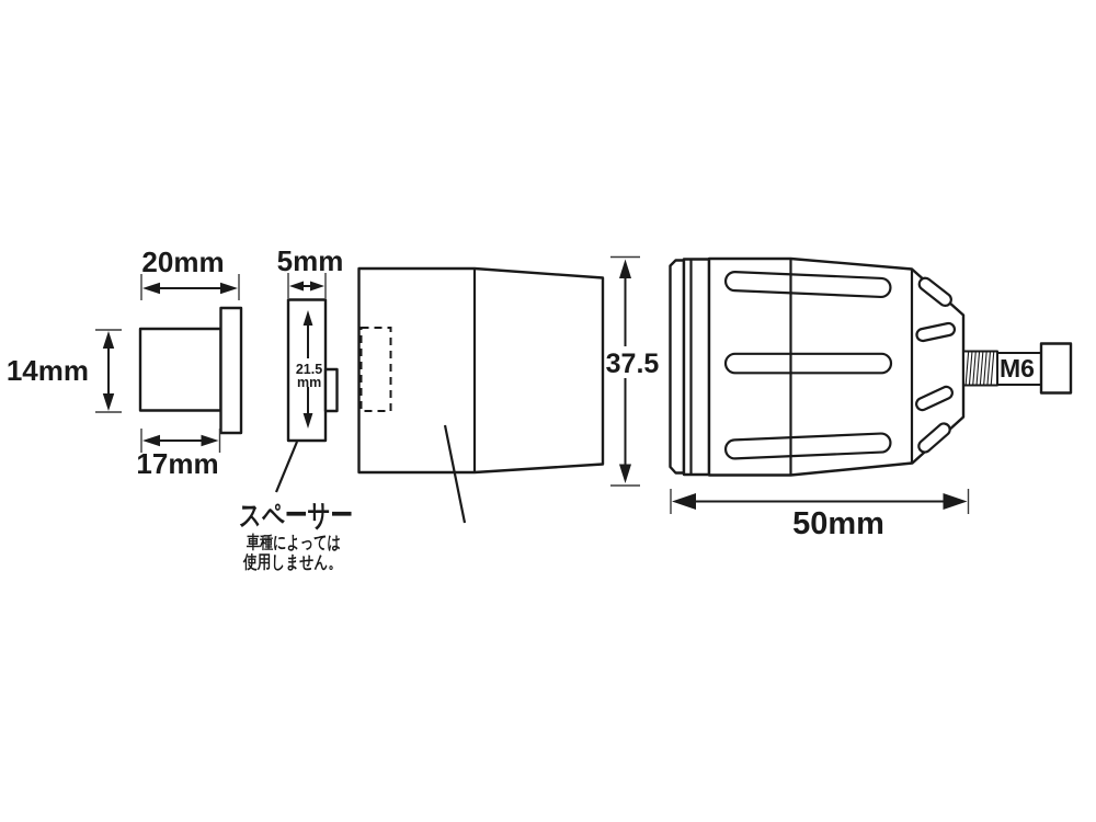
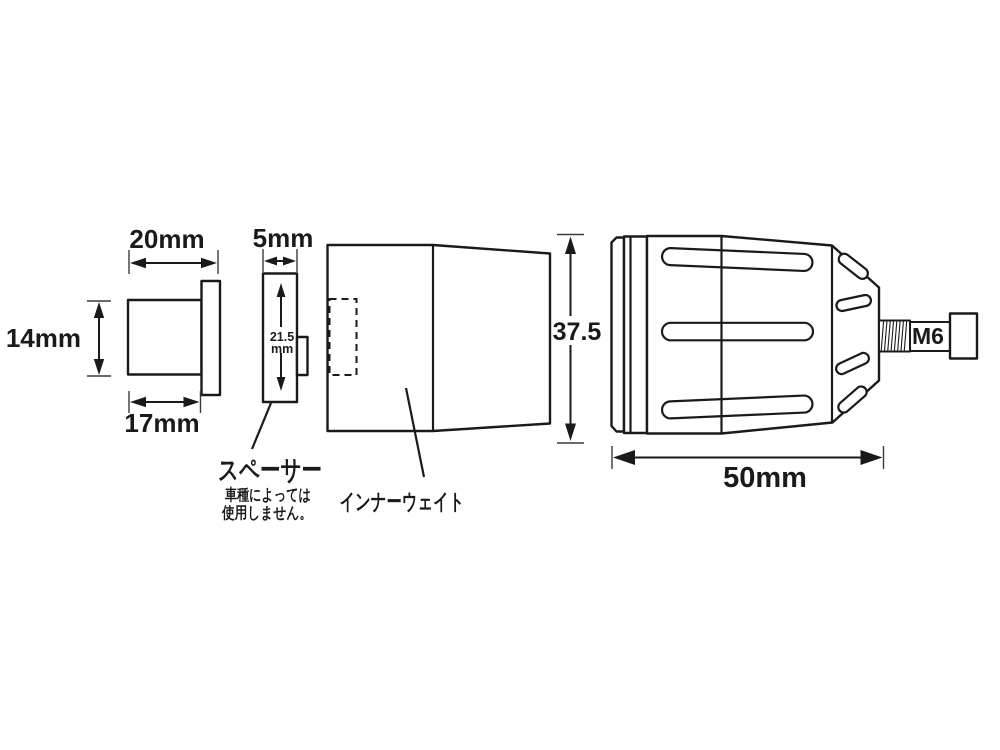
  20mm
  14mm
  17mm
  5mm
  21.5
  mm
  スペーサー
  車種によっては
  使用しません。
+ インナーウェイト
  37.5
  M6
  50mm
